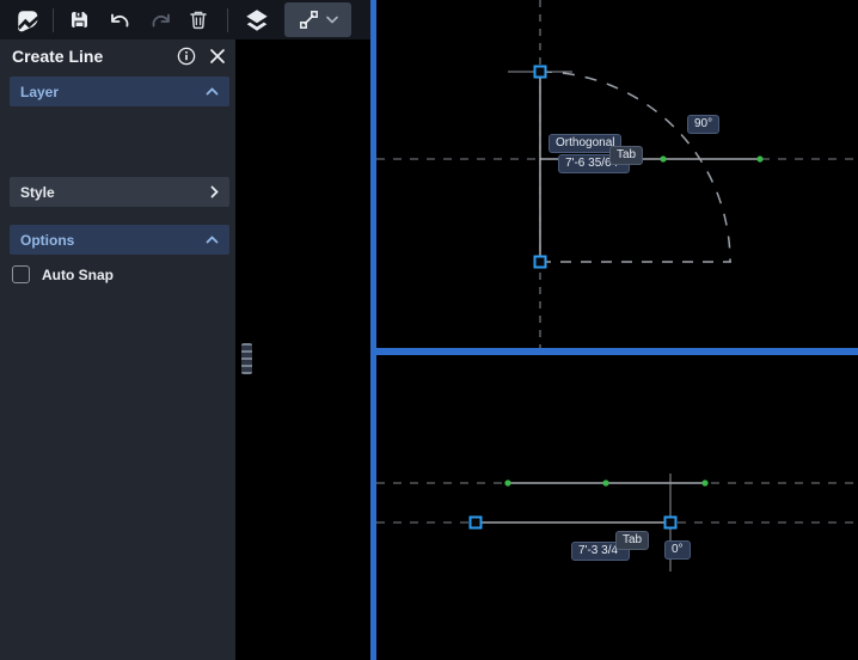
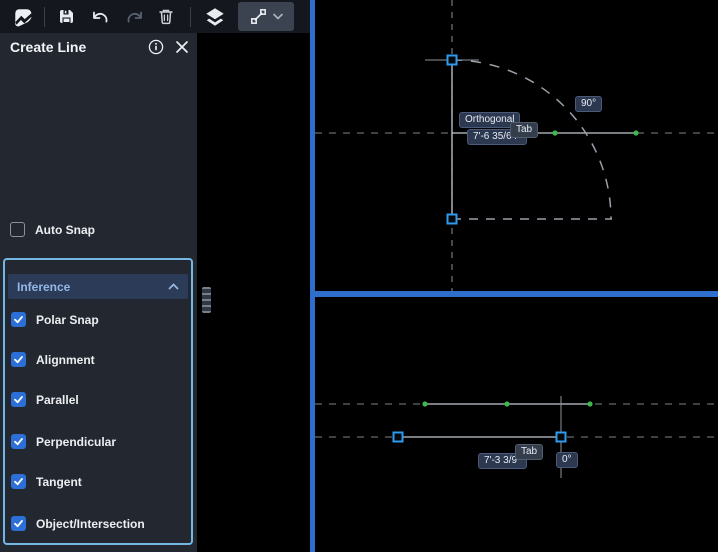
  Create Line
- Layer
- Style
- Options
  Auto Snap
+ Inference
+ Polar Snap
+ Alignment
+ Parallel
+ Perpendicular
+ Tangent
+ Object/Intersection
  90°
  Orthogonal
  Tab
  7'-6 35/6
  Tab
- 7'-3 3/4"
+ 7'-3 3/9"
  0°
